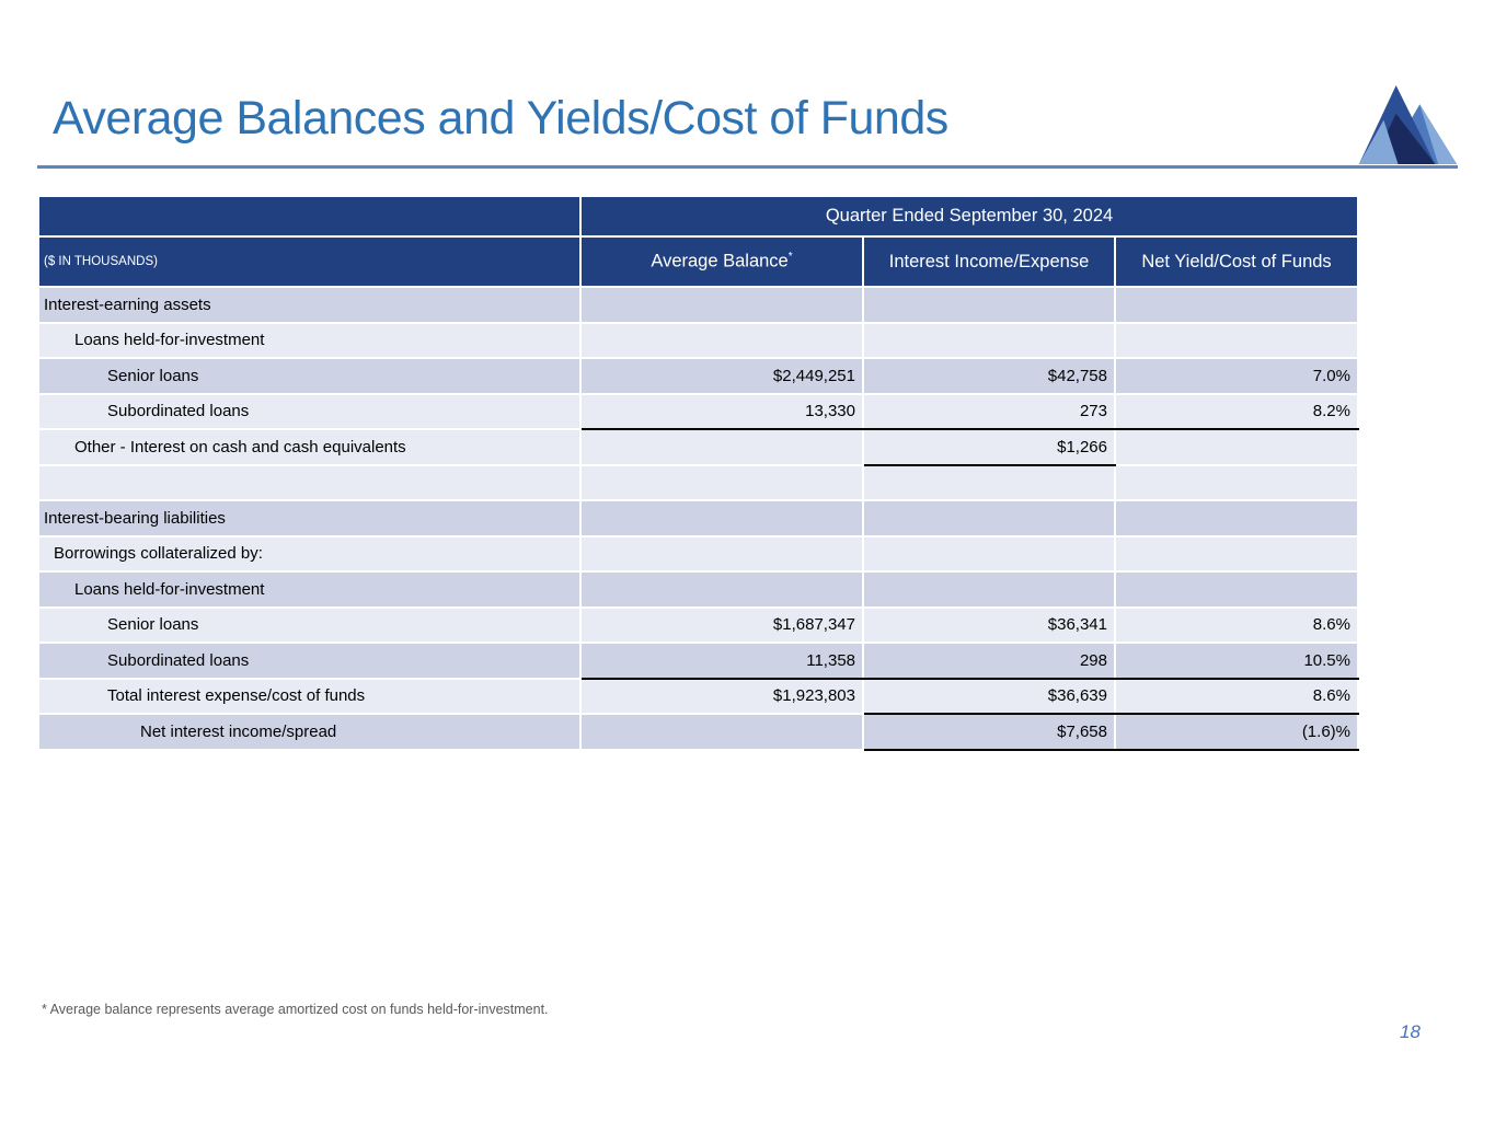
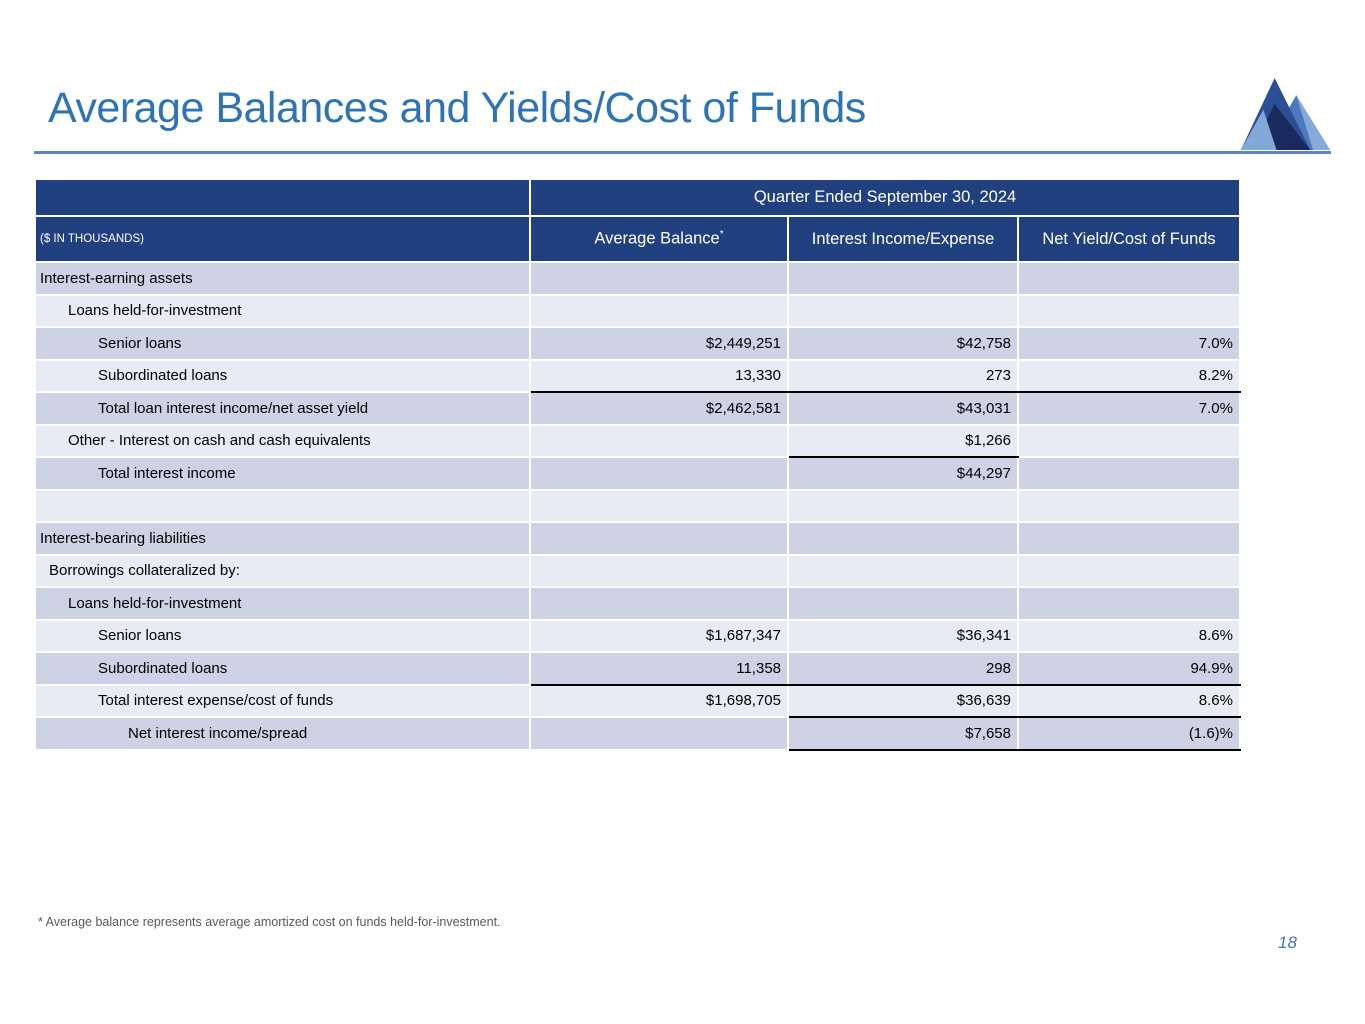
  Average Balances and Yields/Cost of Funds
  	Quarter Ended September 30, 2024
  ($ IN THOUSANDS)	Average Balance*	Interest Income/Expense	Net Yield/Cost of Funds
  Interest-earning assets
  Loans held-for-investment
  Senior loans	$2,449,251	$42,758	7.0%
  Subordinated loans	13,330	273	8.2%
+ Total loan interest income/net asset yield	$2,462,581	$43,031	7.0%
  Other - Interest on cash and cash equivalents		$1,266
+ Total interest income		$44,297
  Interest-bearing liabilities
  Borrowings collateralized by:
  Loans held-for-investment
  Senior loans	$1,687,347	$36,341	8.6%
- Subordinated loans	11,358	298	10.5%
+ Subordinated loans	11,358	298	94.9%
- Total interest expense/cost of funds	$1,923,803	$36,639	8.6%
+ Total interest expense/cost of funds	$1,698,705	$36,639	8.6%
  Net interest income/spread		$7,658	(1.6)%
  * Average balance represents average amortized cost on funds held-for-investment.
  18
